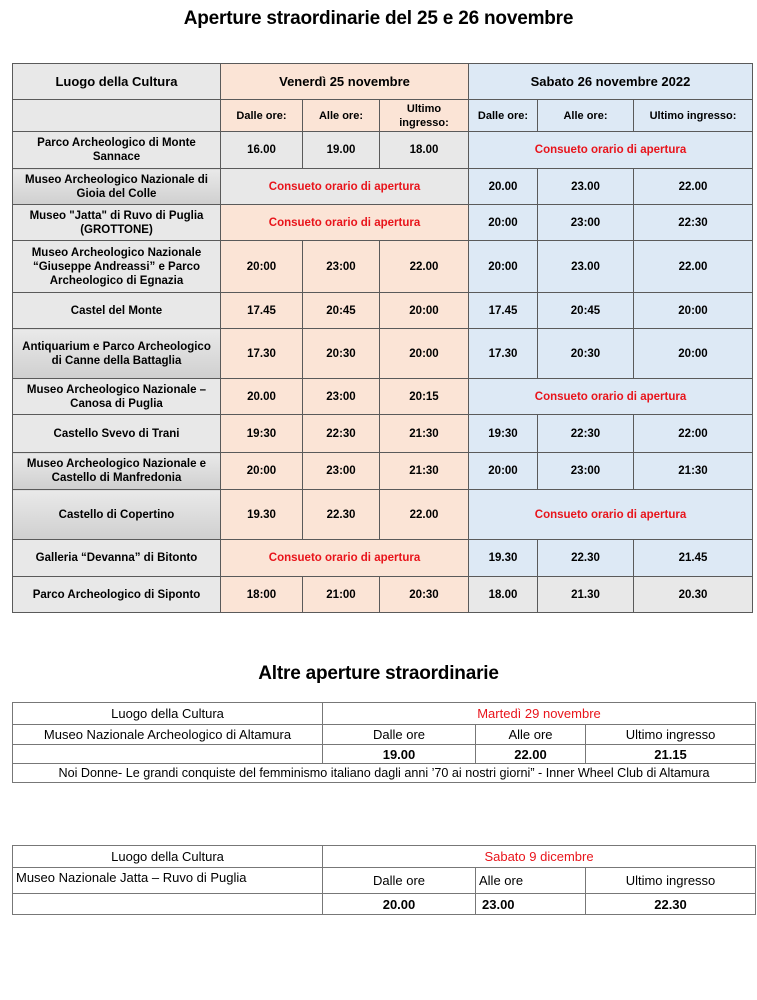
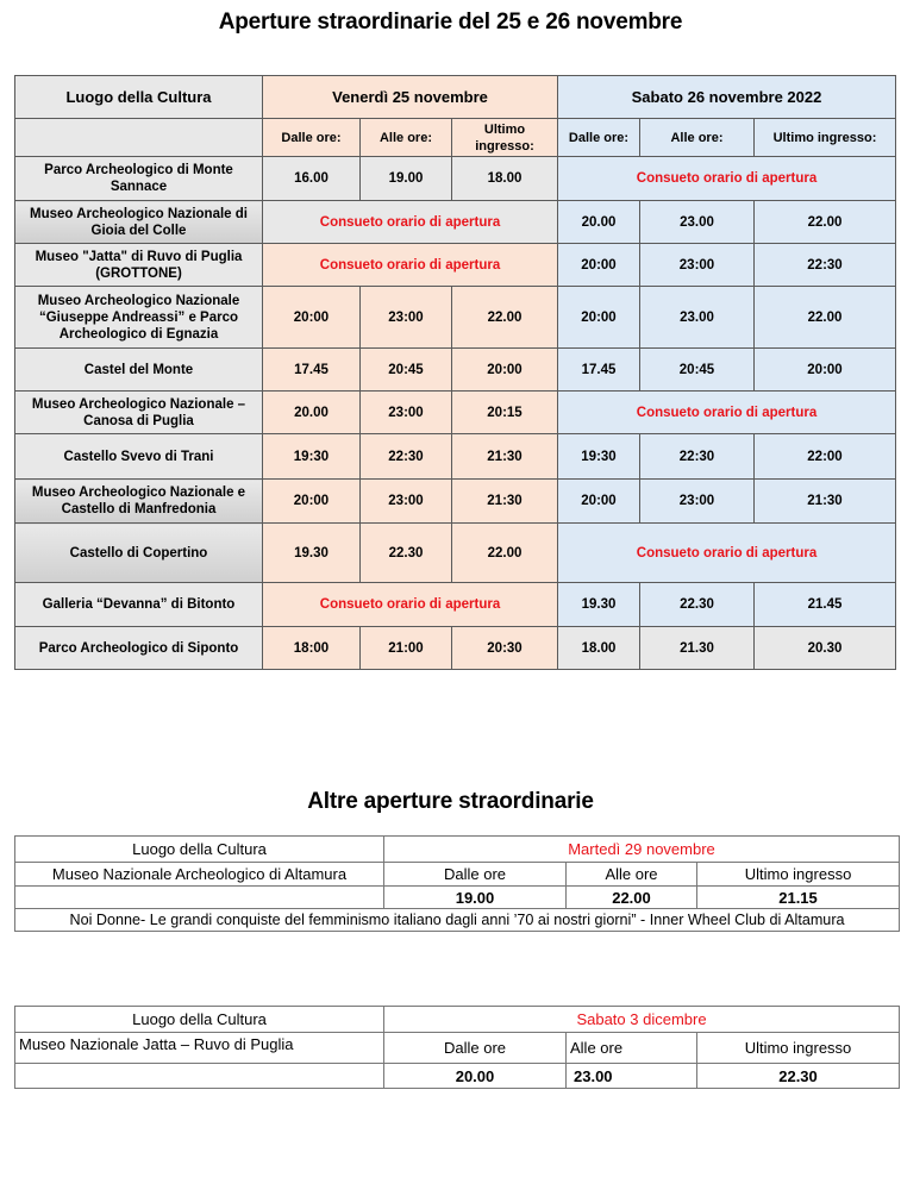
  Aperture straordinarie del 25 e 26 novembre
  Luogo della Cultura	Venerdì 25 novembre	Sabato 26 novembre 2022
  	Dalle ore:	Alle ore:	Ultimo ingresso:	Dalle ore:	Alle ore:	Ultimo ingresso:
  Parco Archeologico di Monte Sannace	16.00	19.00	18.00	Consueto orario di apertura
  Museo Archeologico Nazionale di Gioia del Colle	Consueto orario di apertura	20.00	23.00	22.00
  Museo "Jatta" di Ruvo di Puglia (GROTTONE)	Consueto orario di apertura	20:00	23:00	22:30
  Museo Archeologico Nazionale “Giuseppe Andreassi” e Parco Archeologico di Egnazia	20:00	23:00	22.00	20:00	23.00	22.00
  Castel del Monte	17.45	20:45	20:00	17.45	20:45	20:00
- Antiquarium e Parco Archeologico di Canne della Battaglia	17.30	20:30	20:00	17.30	20:30	20:00
  Museo Archeologico Nazionale – Canosa di Puglia	20.00	23:00	20:15	Consueto orario di apertura
  Castello Svevo di Trani	19:30	22:30	21:30	19:30	22:30	22:00
  Museo Archeologico Nazionale e Castello di Manfredonia	20:00	23:00	21:30	20:00	23:00	21:30
  Castello di Copertino	19.30	22.30	22.00	Consueto orario di apertura
  Galleria “Devanna” di Bitonto	Consueto orario di apertura	19.30	22.30	21.45
  Parco Archeologico di Siponto	18:00	21:00	20:30	18.00	21.30	20.30
  Altre aperture straordinarie
  Luogo della Cultura	Martedì 29 novembre
  Museo Nazionale Archeologico di Altamura	Dalle ore	Alle ore	Ultimo ingresso
  	19.00	22.00	21.15
  Noi Donne- Le grandi conquiste del femminismo italiano dagli anni ’70 ai nostri giorni” - Inner Wheel Club di Altamura
- Luogo della Cultura	Sabato 9 dicembre
+ Luogo della Cultura	Sabato 3 dicembre
  Museo Nazionale Jatta – Ruvo di Puglia	Dalle ore	Alle ore	Ultimo ingresso
  	20.00	23.00	22.30
